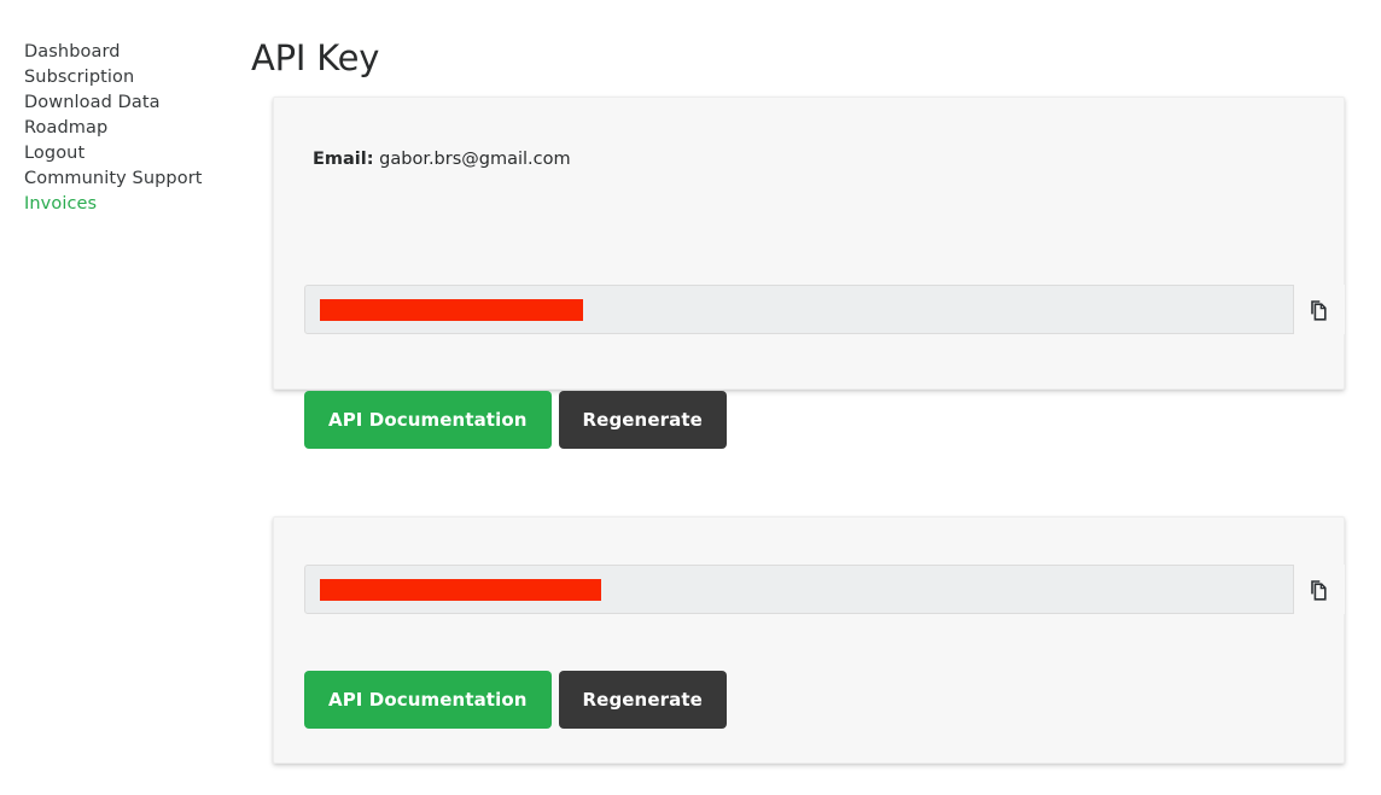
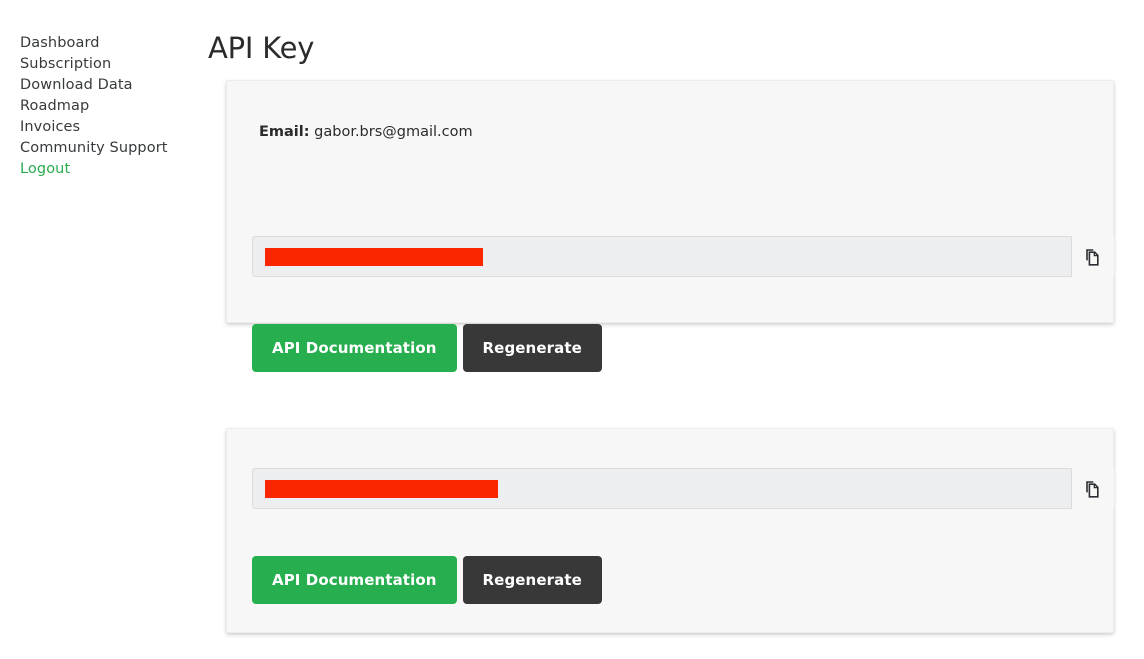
  Dashboard
  Subscription
  Download Data
  Roadmap
- Logout
+ Invoices
  Community Support
- Invoices
+ Logout
  API Key
  Email: gabor.brs@gmail.com
  API Documentation
  Regenerate
  API Documentation
  Regenerate
